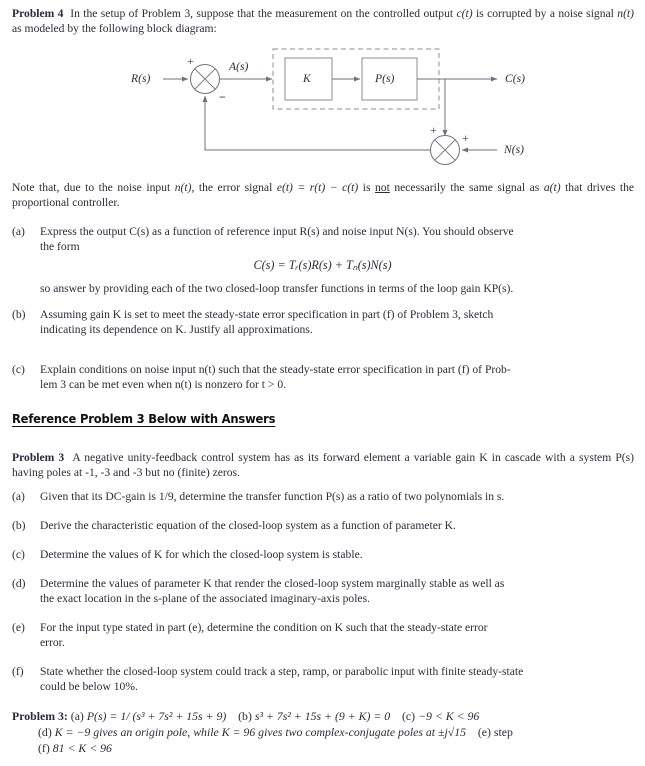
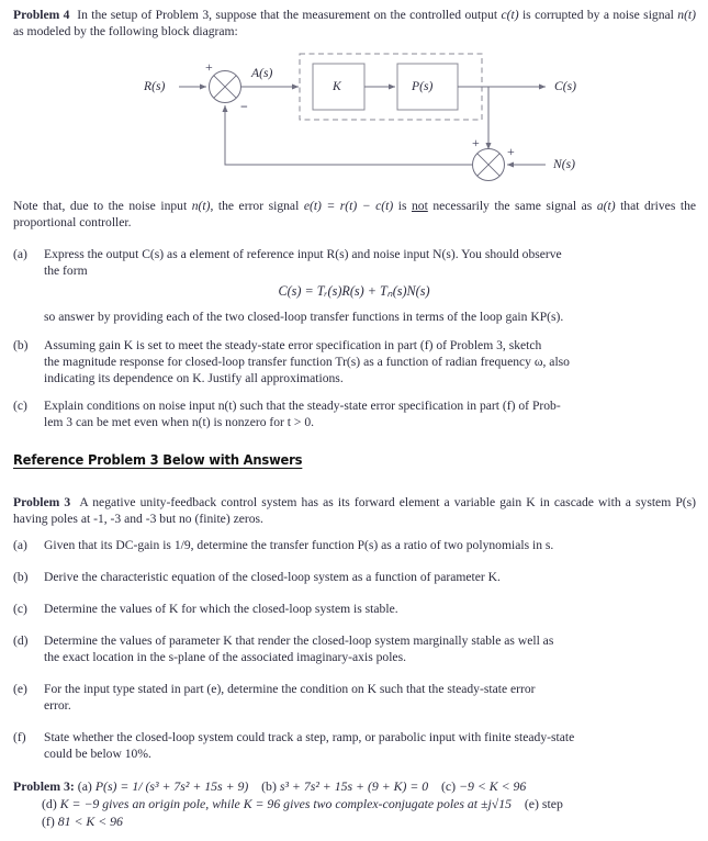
  Problem 4 In the setup of Problem 3, suppose that the measurement on the controlled output c(t) is corrupted by a noise signal n(t) as modeled by the following block diagram:
  R(s)
  A(s)
  K
  P(s)
  C(s)
  N(s)
  +
  −
  +
  +
  Note that, due to the noise input n(t), the error signal e(t) = r(t) − c(t) is not necessarily the same signal as a(t) that drives the proportional controller.
  (a)
- Express the output C(s) as a function of reference input R(s) and noise input N(s). You should observe
+ Express the output C(s) as a element of reference input R(s) and noise input N(s). You should observe
  the form
  C(s) = Tᵣ(s)R(s) + Tₙ(s)N(s)
  so answer by providing each of the two closed-loop transfer functions in terms of the loop gain KP(s).
  (b)
  Assuming gain K is set to meet the steady-state error specification in part (f) of Problem 3, sketch
+ the magnitude response for closed-loop transfer function Tr(s) as a function of radian frequency ω, also
  indicating its dependence on K. Justify all approximations.
  (c)
  Explain conditions on noise input n(t) such that the steady-state error specification in part (f) of Prob-
  lem 3 can be met even when n(t) is nonzero for t > 0.
  Reference Problem 3 Below with Answers
  Problem 3 A negative unity-feedback control system has as its forward element a variable gain K in cascade with a system P(s) having poles at -1, -3 and -3 but no (finite) zeros.
  (a)
  Given that its DC-gain is 1/9, determine the transfer function P(s) as a ratio of two polynomials in s.
  (b)
  Derive the characteristic equation of the closed-loop system as a function of parameter K.
  (c)
  Determine the values of K for which the closed-loop system is stable.
  (d)
  Determine the values of parameter K that render the closed-loop system marginally stable as well as
  the exact location in the s-plane of the associated imaginary-axis poles.
  (e)
  For the input type stated in part (e), determine the condition on K such that the steady-state error
  error.
  (f)
  State whether the closed-loop system could track a step, ramp, or parabolic input with finite steady-state
  could be below 10%.
  Problem 3: (a) P(s) = 1/ (s³ + 7s² + 15s + 9) (b) s³ + 7s² + 15s + (9 + K) = 0 (c) −9 < K < 96
  (d) K = −9 gives an origin pole, while K = 96 gives two complex-conjugate poles at ±j√15 (e) step
  (f) 81 < K < 96
